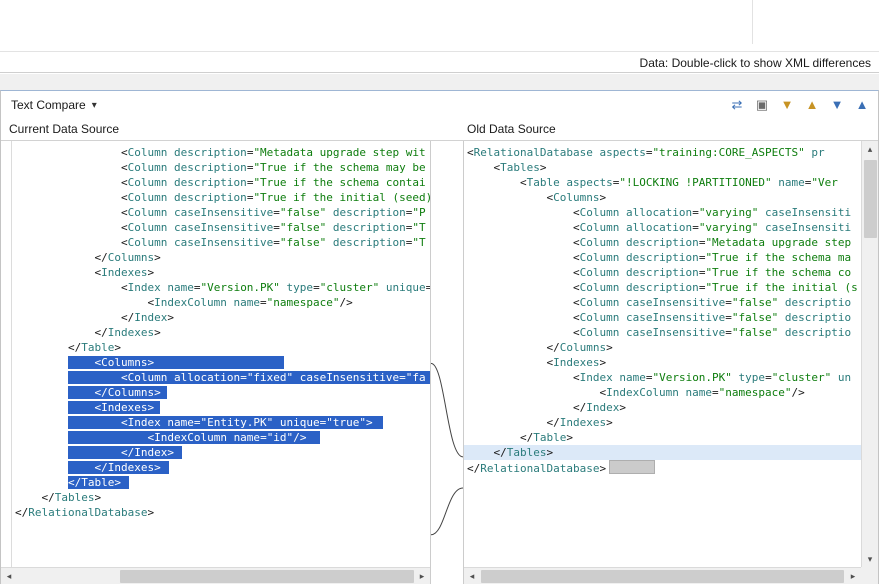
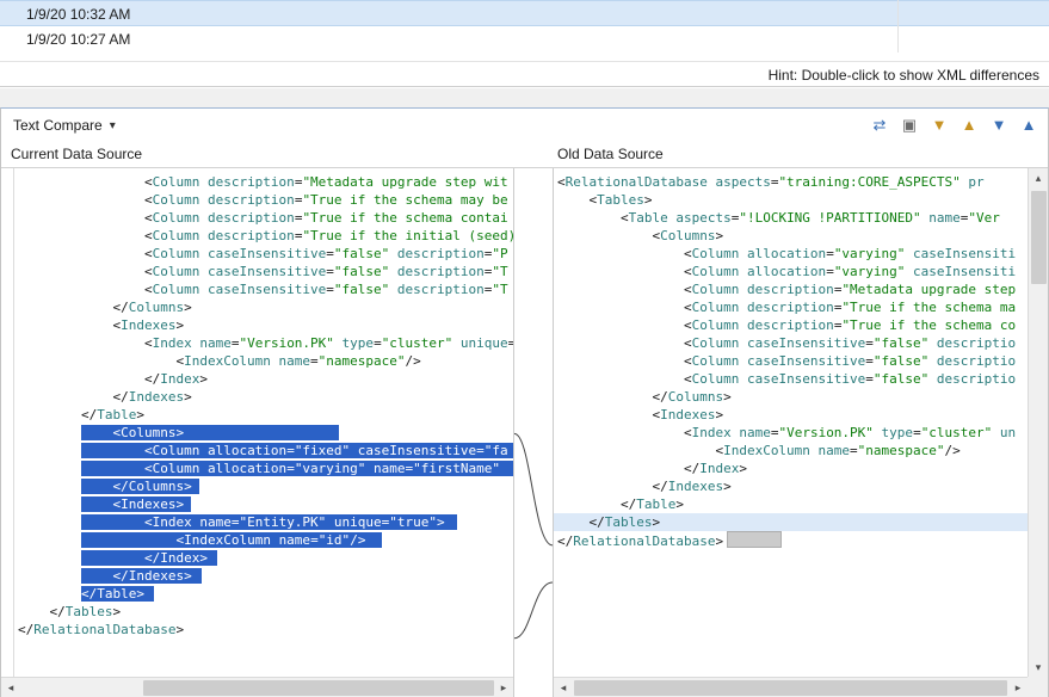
+ 1/9/20 10:32 AM
+ 1/9/20 10:27 AM
- Data: Double-click to show XML differences
+ Hint: Double-click to show XML differences
  Text Compare
  ▾
  ⇄
  ▣
  ▼
  ▲
  ▼
  ▲
  Current Data Source
  Old Data Source
  <Column description="Metadata upgrade step wit
  <Column description="True if the schema may be
  <Column description="True if the schema contai
  <Column description="True if the initial (seed)
  <Column caseInsensitive="false" description="P
  <Column caseInsensitive="false" description="T
  <Column caseInsensitive="false" description="T
  </Columns>
  <Indexes>
  <Index name="Version.PK" type="cluster" unique=
  <IndexColumn name="namespace"/>
  </Index>
  </Indexes>
  </Table>
  <Columns>
  <Column allocation="fixed" caseInsensitive="fa
+ <Column allocation="varying" name="firstName"
  </Columns>
  <Indexes>
  <Index name="Entity.PK" unique="true">
  <IndexColumn name="id"/>
  </Index>
  </Indexes>
  </Table>
  </Tables>
  </RelationalDatabase>
  ◂
  ▸
  <RelationalDatabase aspects="training:CORE_ASPECTS" pr
  <Tables>
  <Table aspects="!LOCKING !PARTITIONED" name="Ver
  <Columns>
  <Column allocation="varying" caseInsensiti
  <Column allocation="varying" caseInsensiti
  <Column description="Metadata upgrade step
  <Column description="True if the schema ma
  <Column description="True if the schema co
- <Column description="True if the initial (s
  <Column caseInsensitive="false" descriptio
  <Column caseInsensitive="false" descriptio
  <Column caseInsensitive="false" descriptio
  </Columns>
  <Indexes>
  <Index name="Version.PK" type="cluster" un
  <IndexColumn name="namespace"/>
  </Index>
  </Indexes>
  </Table>
  </Tables>
  </RelationalDatabase>
  ▴
  ▾
  ◂
  ▸
